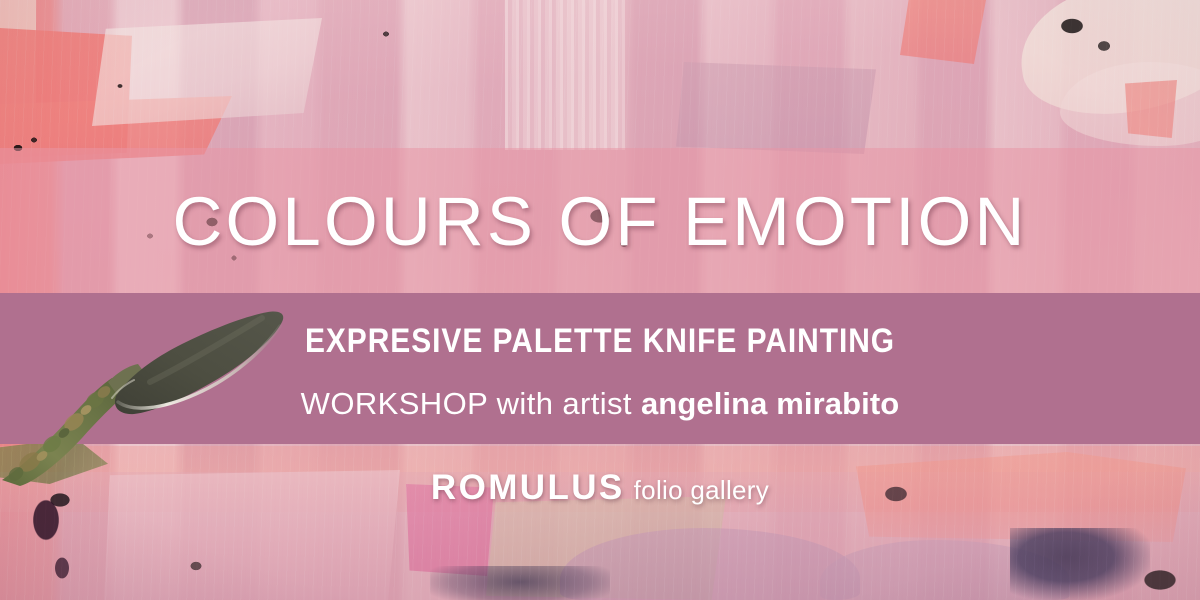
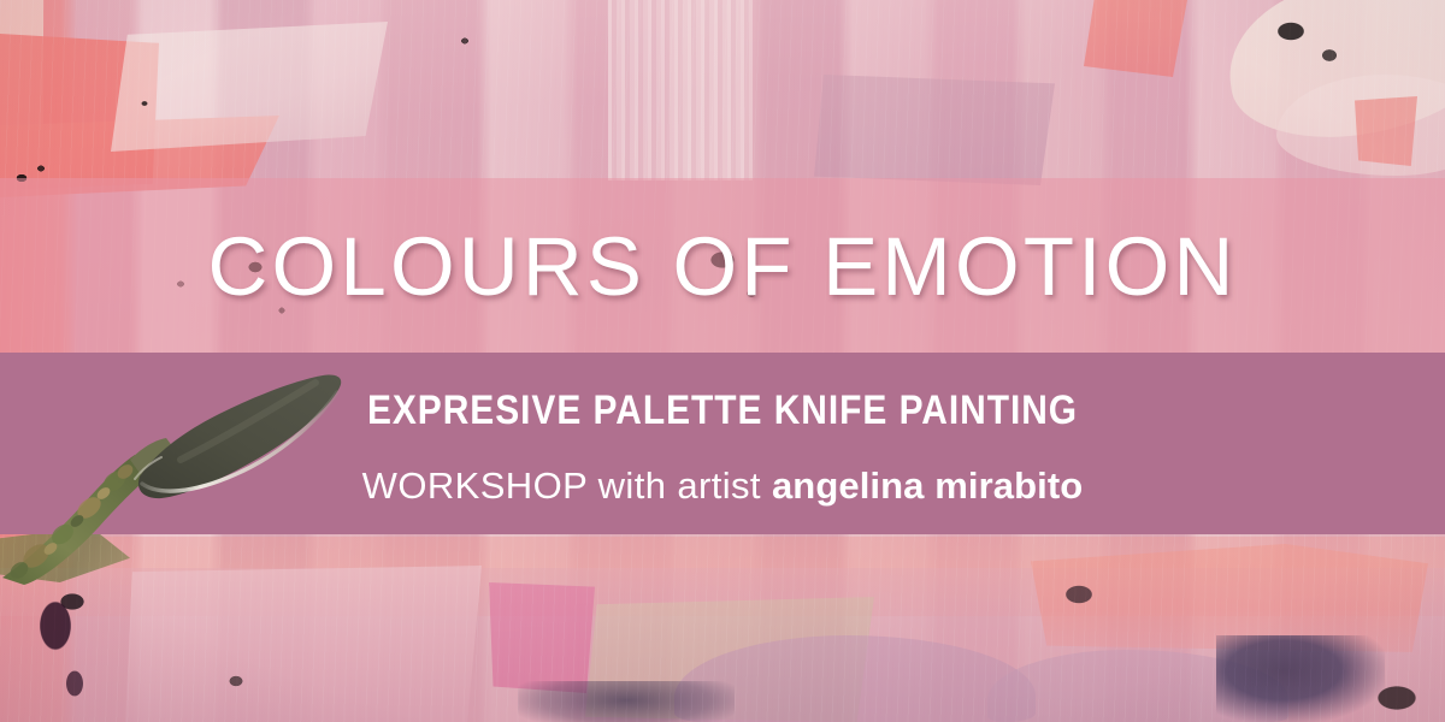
  COLOURS OF EMOTION
  EXPRESIVE PALETTE KNIFE PAINTING
  WORKSHOP with artist angelina mirabito
- ROMULUS folio gallery
